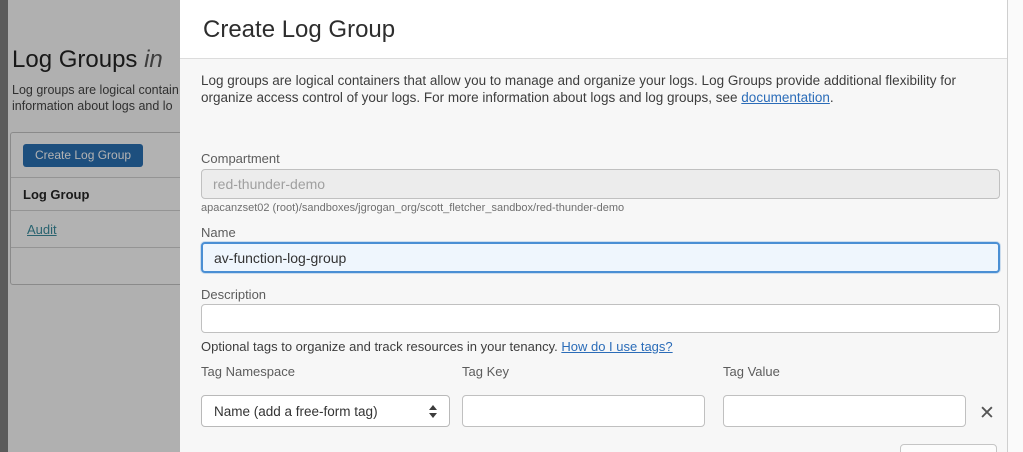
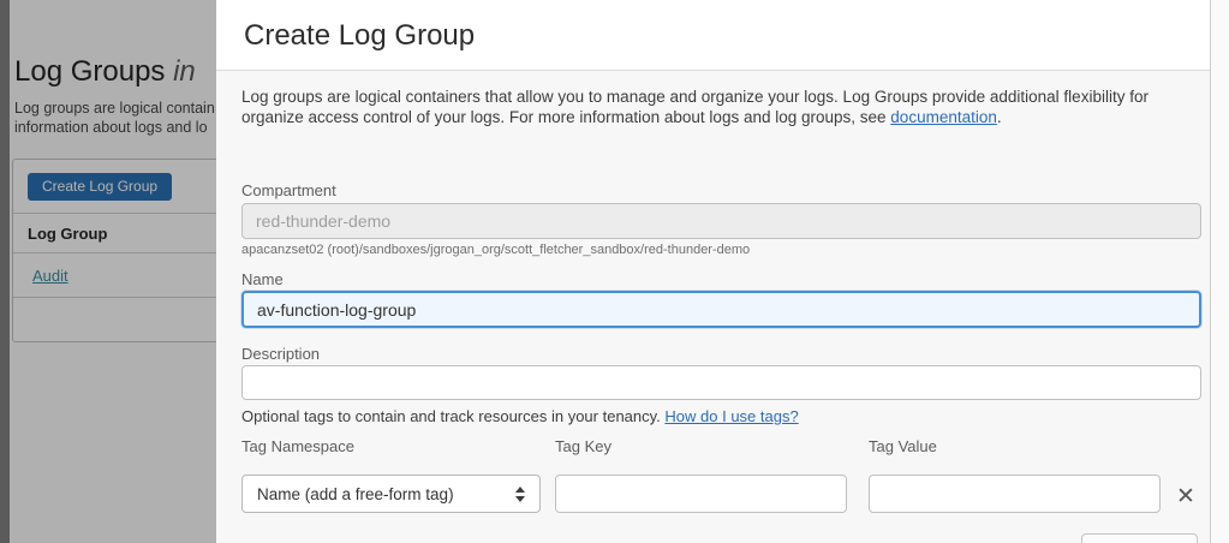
  Log Groups in
  Log groups are logical contain
  information about logs and lo
  Create Log Group
  Log Group
  Audit
  Create Log Group
  Log groups are logical containers that allow you to manage and organize your logs. Log Groups provide additional flexibility for organize access control of your logs. For more information about logs and log groups, see documentation.
  Compartment
  red-thunder-demo
  apacanzset02 (root)/sandboxes/jgrogan_org/scott_fletcher_sandbox/red-thunder-demo
  Name
  av-function-log-group
  Description
- Optional tags to organize and track resources in your tenancy. How do I use tags?
+ Optional tags to contain and track resources in your tenancy. How do I use tags?
  Tag Namespace
  Tag Key
  Tag Value
  Name (add a free-form tag)
  ✕
